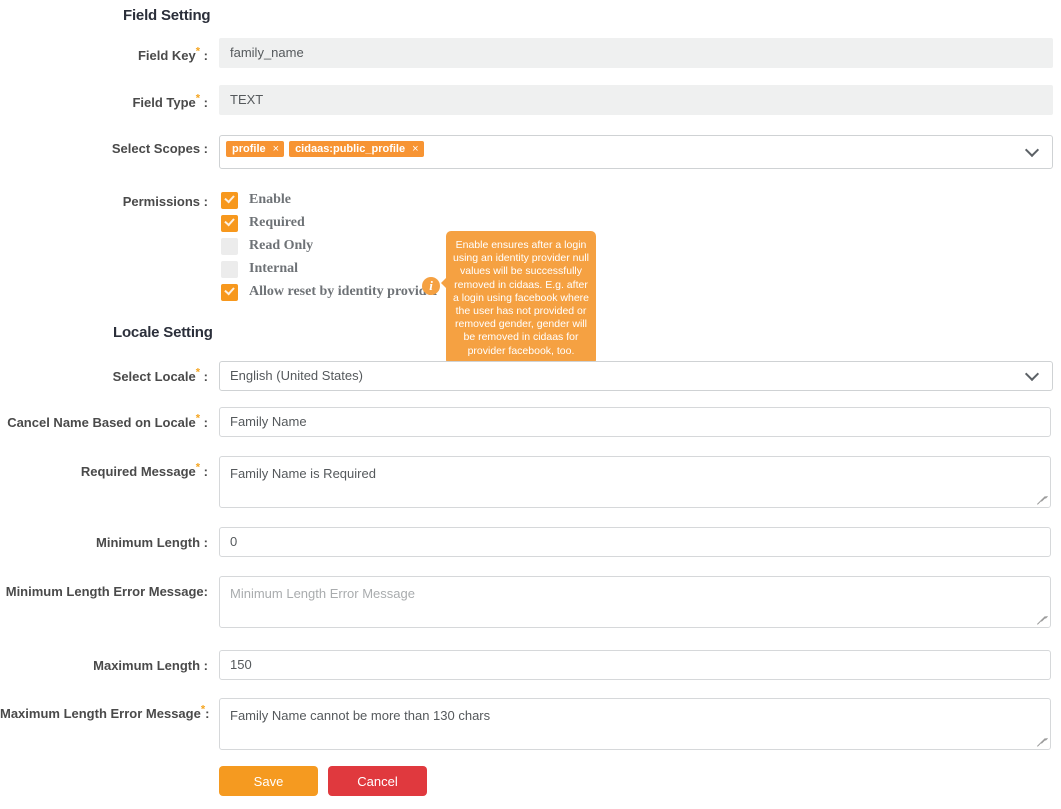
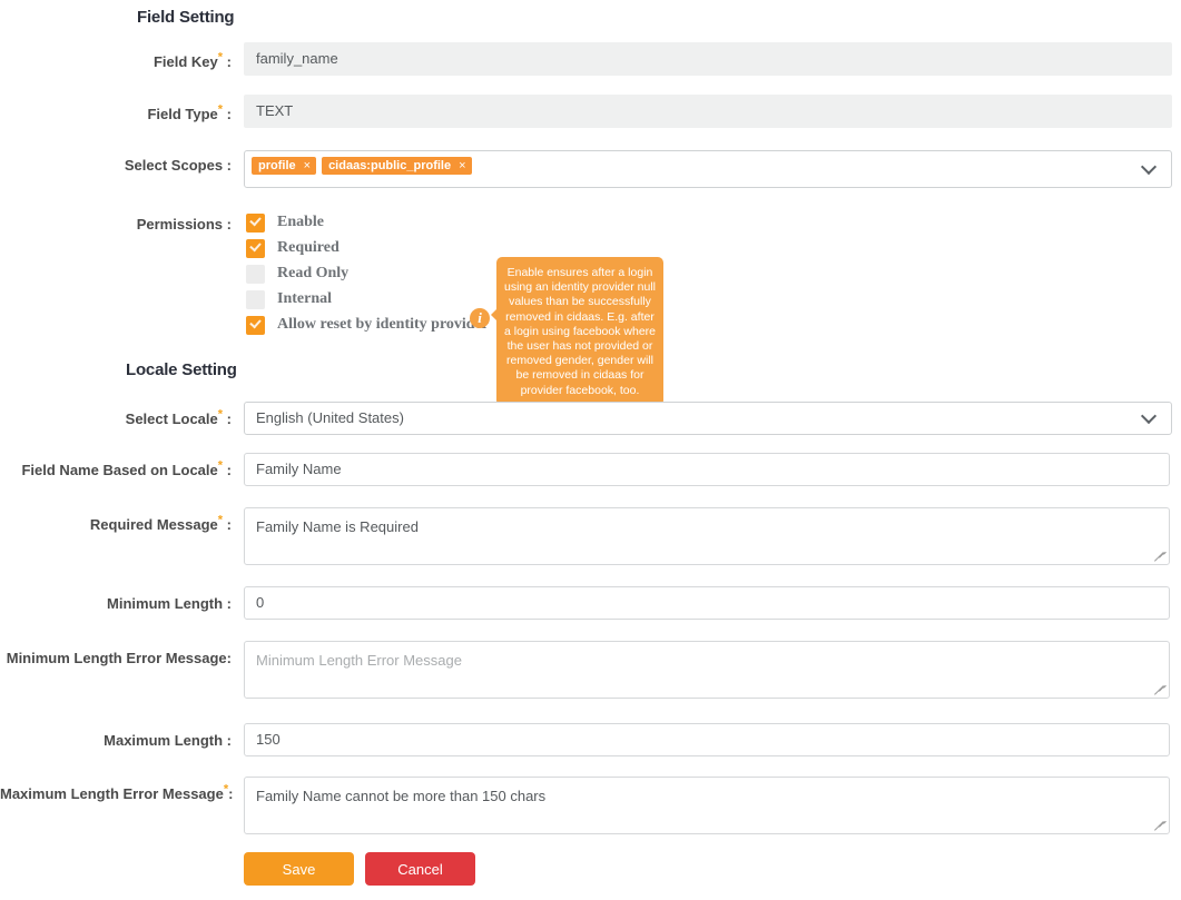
  Field Setting
  Field Key* :
  family_name
  Field Type* :
  TEXT
  Select Scopes :
  profile
  ×
  cidaas:public_profile
  ×
  Permissions :
  Enable
  Required
  Read Only
  Internal
  Allow reset by identity provid
  i
- Enable ensures after a login using an identity provider null values will be successfully removed in cidaas. E.g. after a login using facebook where the user has not provided or removed gender, gender will be removed in cidaas for provider facebook, too.
+ Enable ensures after a login using an identity provider null values than be successfully removed in cidaas. E.g. after a login using facebook where the user has not provided or removed gender, gender will be removed in cidaas for provider facebook, too.
  Locale Setting
  Select Locale* :
  English (United States)
- Cancel Name Based on Locale* :
+ Field Name Based on Locale* :
  Family Name
  Required Message* :
  Family Name is Required
  Minimum Length :
  0
  Minimum Length Error Message:
  Minimum Length Error Message
  Maximum Length :
  150
  Maximum Length Error Message*:
- Family Name cannot be more than 130 chars
+ Family Name cannot be more than 150 chars
  Save
  Cancel
